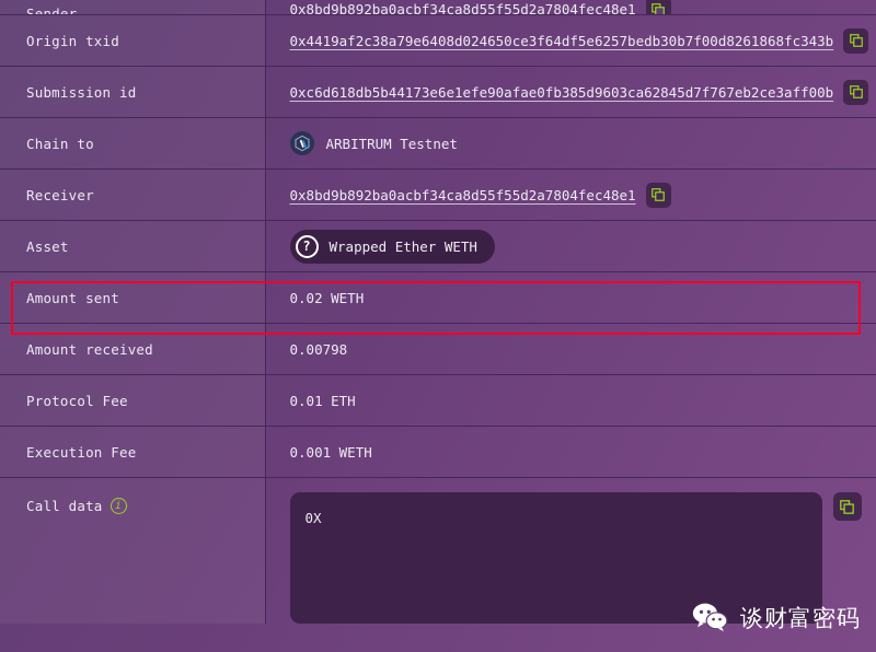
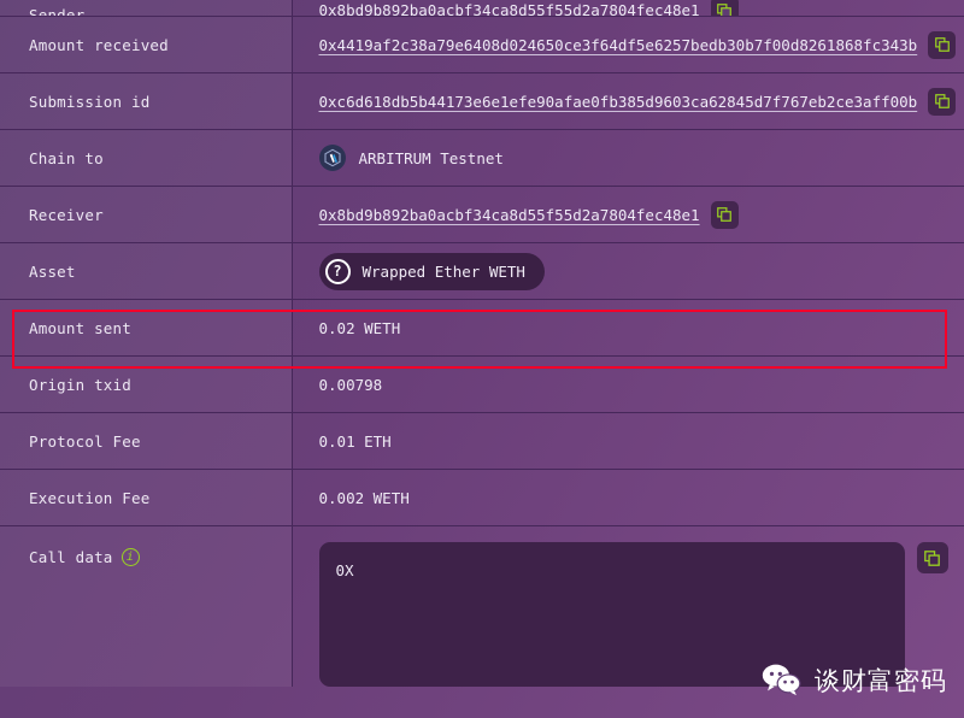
  Sender	0x8bd9b892ba0acbf34ca8d55f55d2a7804fec48e1
- Origin txid	0x4419af2c38a79e6408d024650ce3f64df5e6257bedb30b7f00d8261868fc343b
+ Amount received	0x4419af2c38a79e6408d024650ce3f64df5e6257bedb30b7f00d8261868fc343b
  Submission id	0xc6d618db5b44173e6e1efe90afae0fb385d9603ca62845d7f767eb2ce3aff00b
  Chain to	ARBITRUM Testnet
  Receiver	0x8bd9b892ba0acbf34ca8d55f55d2a7804fec48e1
  Asset	? Wrapped Ether WETH
  Amount sent	0.02 WETH
- Amount received	0.00798
+ Origin txid	0.00798
  Protocol Fee	0.01 ETH
- Execution Fee	0.001 WETH
+ Execution Fee	0.002 WETH
  Call data i	0X
  谈财富密码
